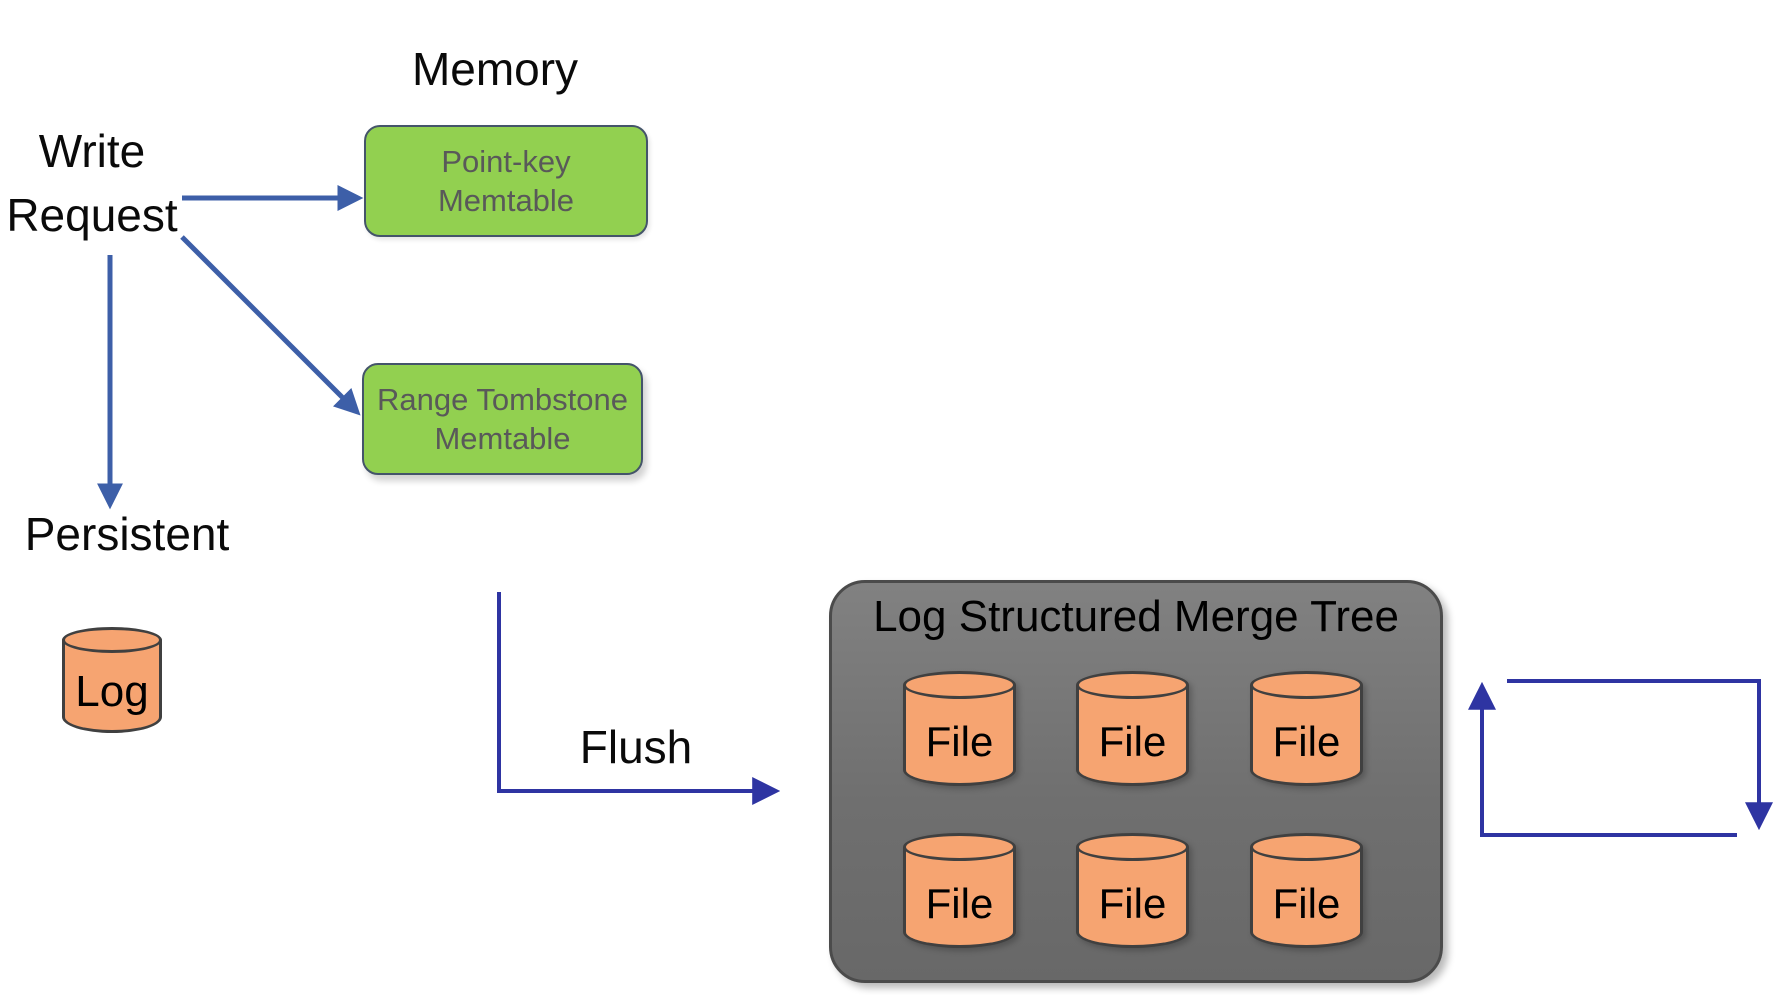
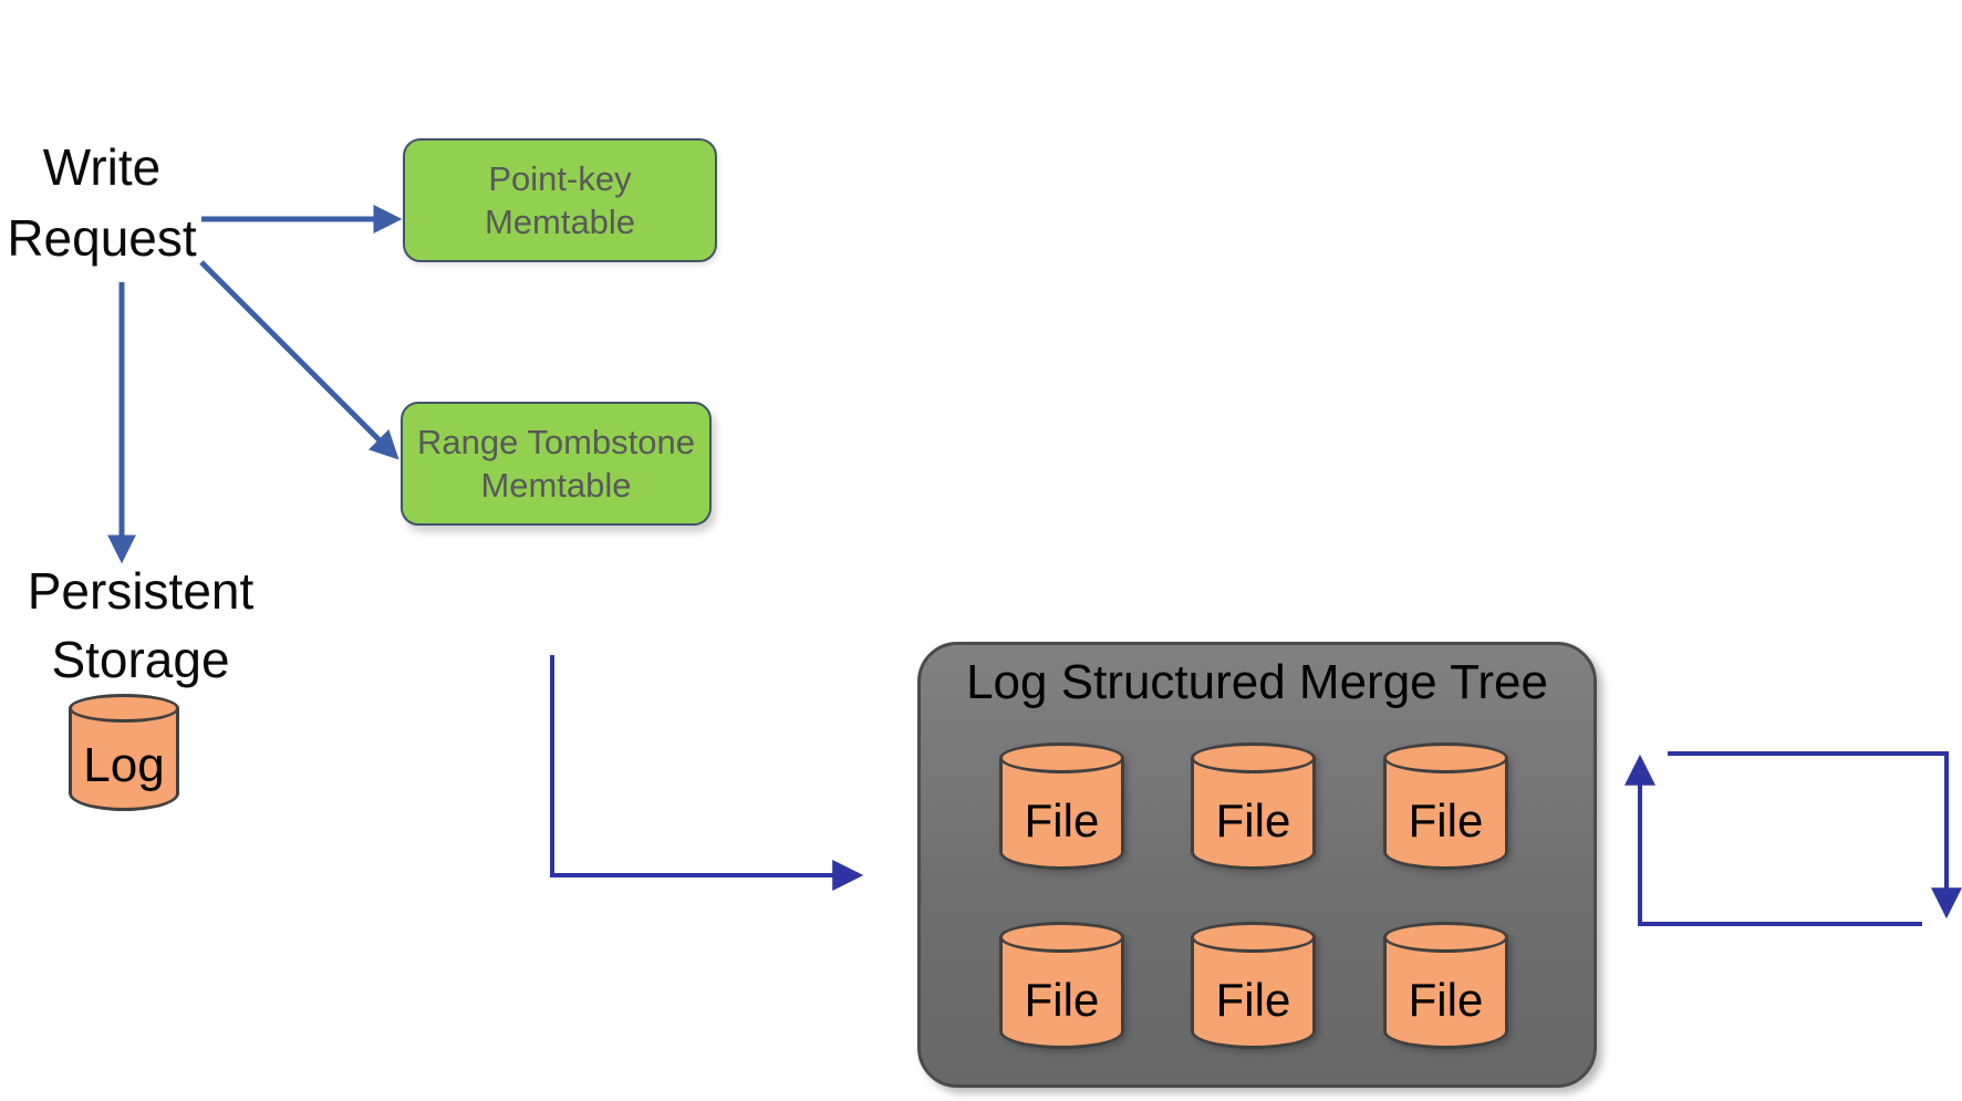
- Memory
  Write
  Request
  Point-key
  Memtable
  Range Tombstone
  Memtable
  Persistent
+ Storage
  Log
- Flush
  Log Structured Merge Tree
  File
  File
  File
  File
  File
  File
